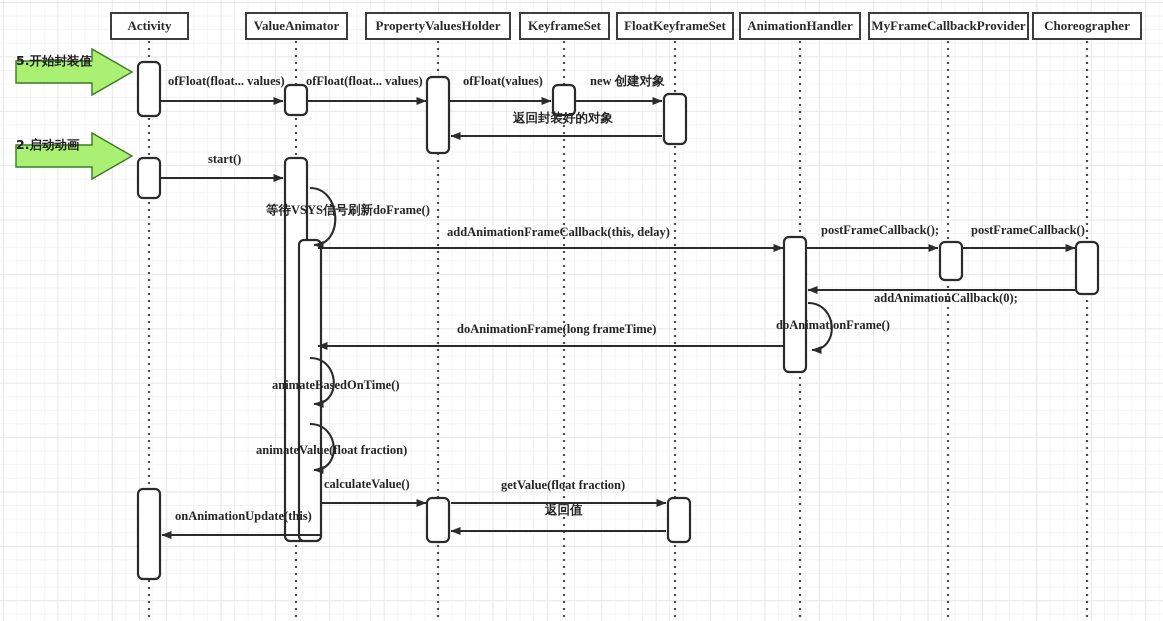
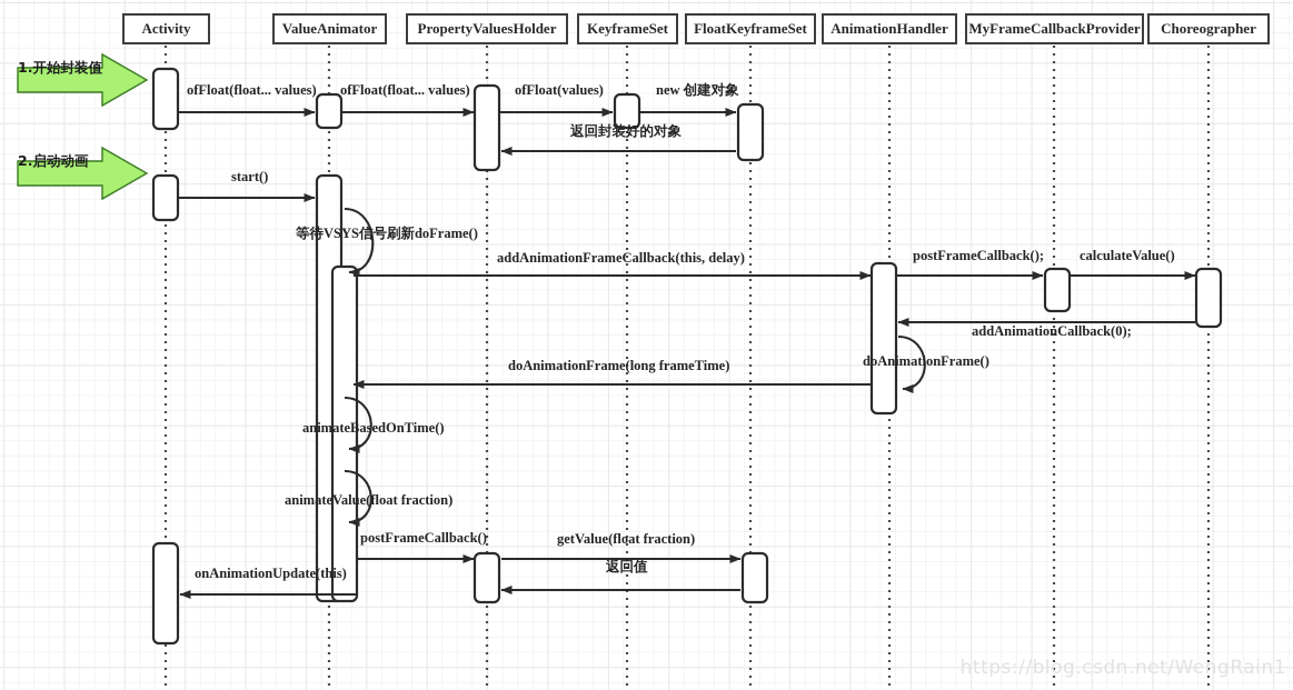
  Activity
  ValueAnimator
  PropertyValuesHolder
  KeyframeSet
  FloatKeyframeSet
  AnimationHandler
  MyFrameCallbackProvider
  Choreographer
  ofFloat(float... values)
  ofFloat(float... values)
  ofFloat(values)
  new 创建对象
  返回封装好的对象
  start()
  等待VSYS信号刷新doFrame()
  addAnimationFrameCallback(this, delay)
  postFrameCallback();
- postFrameCallback()
+ calculateValue()
  addAnimationCallback(0);
  doAnimationFrame()
  doAnimationFrame(long frameTime)
  animateBasedOnTime()
  animateValue(float fraction)
- calculateValue()
+ postFrameCallback()
  getValue(float fraction)
  返回值
  onAnimationUpdate(this)
- 5.开始封装值
+ 1.开始封装值
  2.启动动画
+ https://blog.csdn.net/WengRain1
